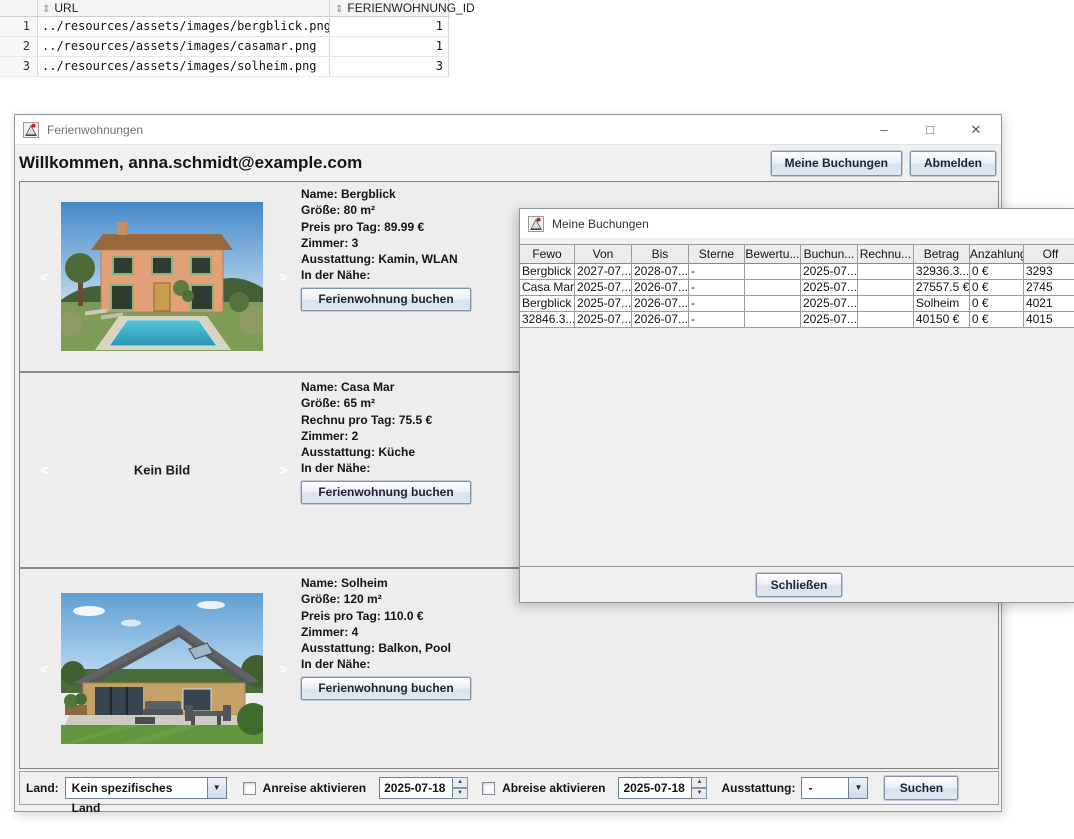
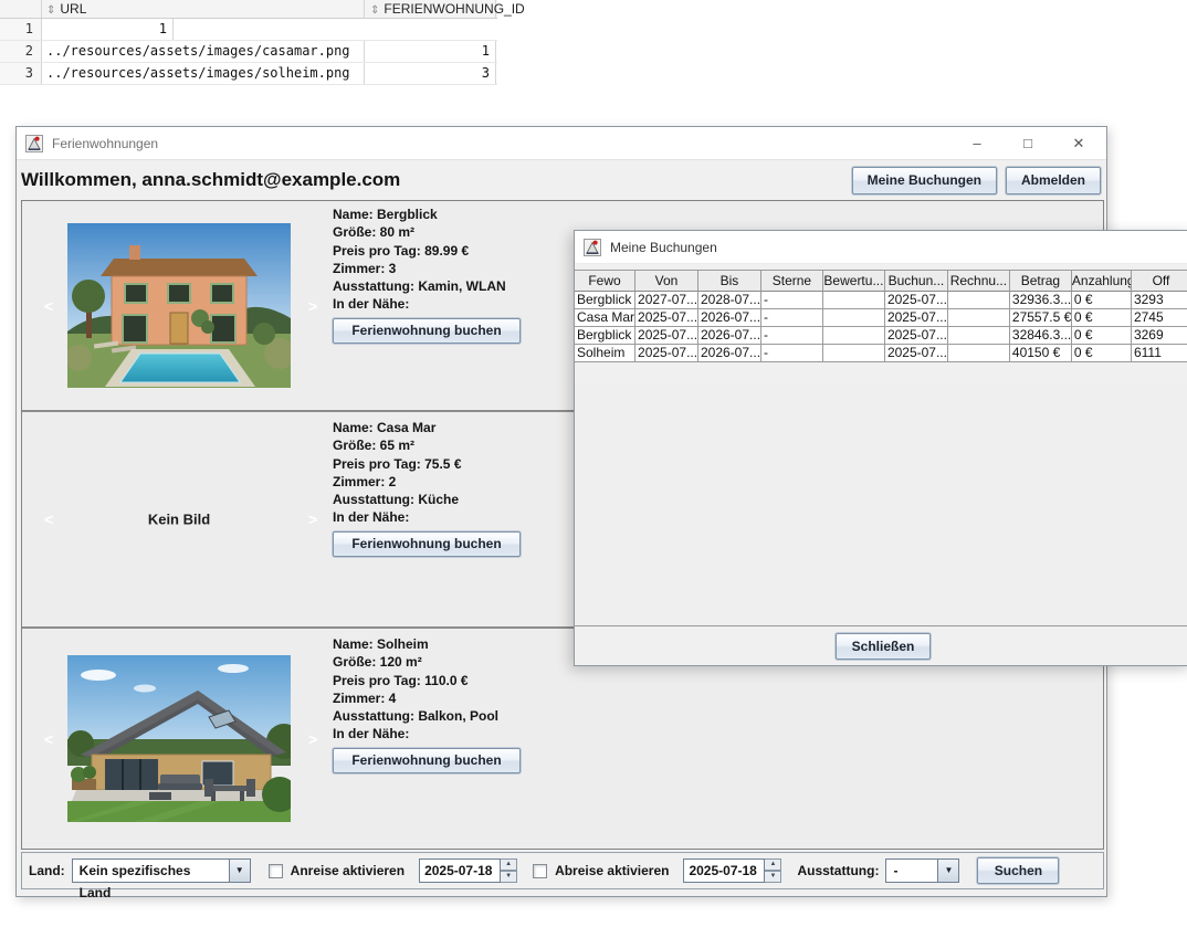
  ⇕ URL
  ⇕ FERIENWOHNUNG_ID
  1
- ../resources/assets/images/bergblick.png
  1
  2
  ../resources/assets/images/casamar.png
  1
  3
  ../resources/assets/images/solheim.png
  3
  Ferienwohnungen
  –
  □
  ✕
  Willkommen, anna.schmidt@example.com
  Meine Buchungen
  Abmelden
  Name: Bergblick
  Größe: 80 m²
  Preis pro Tag: 89.99 €
  Zimmer: 3
  Ausstattung: Kamin, WLAN
  In der Nähe:
  Ferienwohnung buchen
  Kein Bild
  Name: Casa Mar
  Größe: 65 m²
- Rechnu pro Tag: 75.5 €
+ Preis pro Tag: 75.5 €
  Zimmer: 2
  Ausstattung: Küche
  In der Nähe:
  Ferienwohnung buchen
  Name: Solheim
  Größe: 120 m²
  Preis pro Tag: 110.0 €
  Zimmer: 4
  Ausstattung: Balkon, Pool
  In der Nähe:
  Ferienwohnung buchen
  Land:
  Kein spezifisches Land
  ▼
  Anreise aktivieren
  2025-07-18
  Abreise aktivieren
  2025-07-18
  Ausstattung:
  -
  ▼
  Suchen
  Meine Buchungen
  Fewo
  Von
  Bis
  Sterne
  Bewertu...
  Buchun...
  Rechnu...
  Betrag
  Anzahlung
  Off
  Bergblick
  2027-07...
  2028-07...
  -
  2025-07...
  32936.3...
  0 €
  3293
  Casa Mar
  2025-07...
  2026-07...
  -
  2025-07...
  27557.5 €
  0 €
  2745
  Bergblick
  2025-07...
  2026-07...
  -
  2025-07...
- Solheim
+ 32846.3...
  0 €
- 4021
+ 3269
- 32846.3...
+ Solheim
  2025-07...
  2026-07...
  -
  2025-07...
  40150 €
  0 €
- 4015
+ 6111
  Schließen
